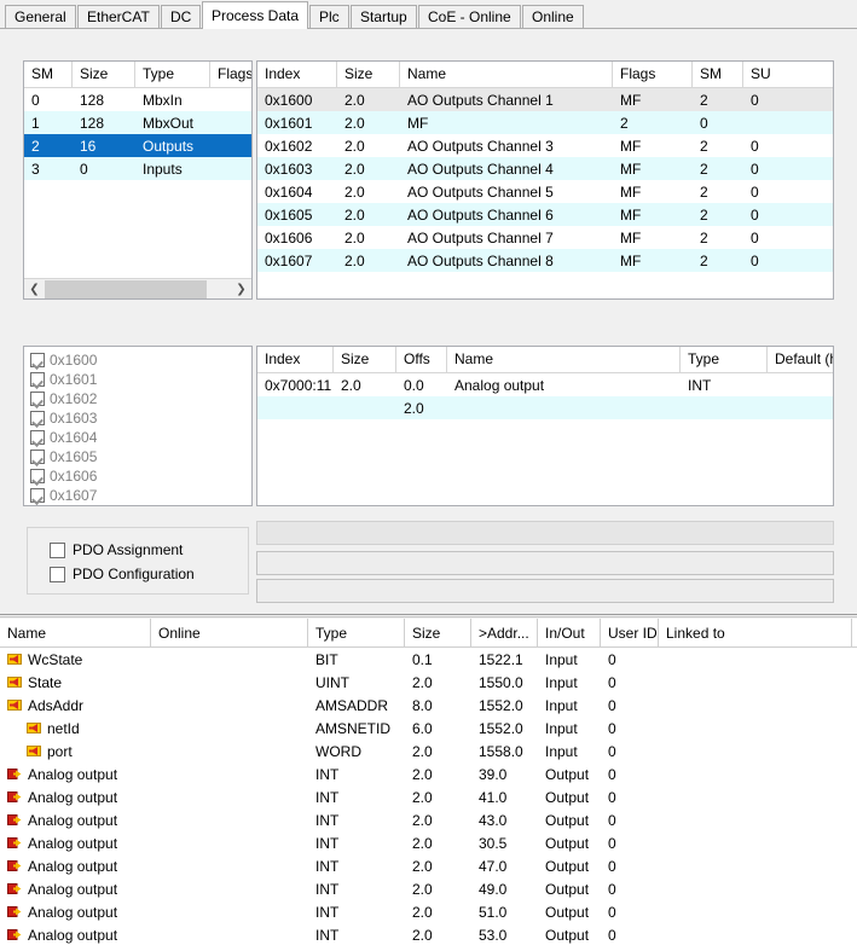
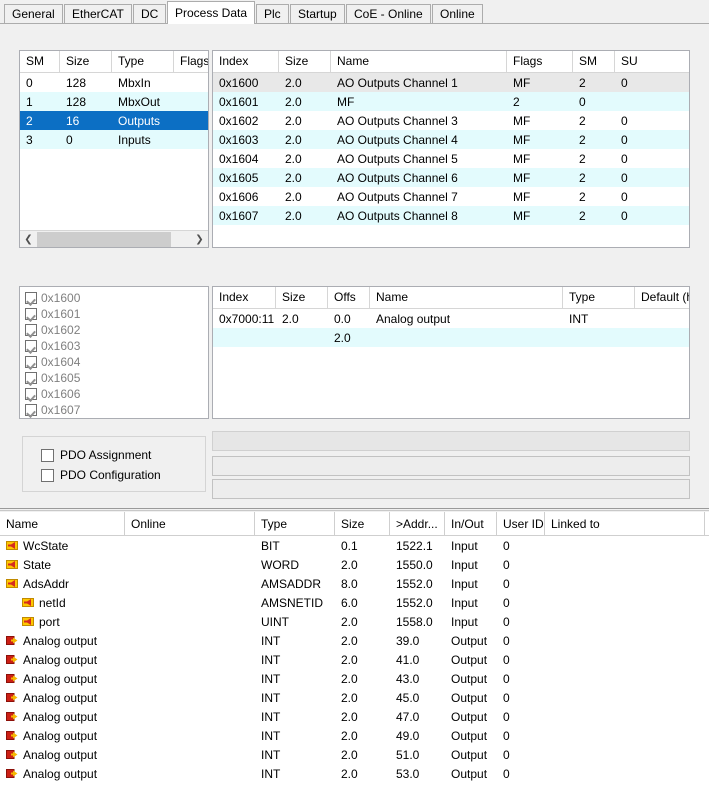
  General
  EtherCAT
  DC
  Process Data
  Plc
  Startup
  CoE - Online
  Online
  SM
  Size
  Type
  Flags
  0
  128
  MbxIn
  1
  128
  MbxOut
  2
  16
  Outputs
  3
  0
  Inputs
  ❮
  ❯
  Index
  Size
  Name
  Flags
  SM
  SU
  0x1600
  2.0
  AO Outputs Channel 1
  MF
  2
  0
  0x1601
  2.0
  MF
  2
  0
  0x1602
  2.0
  AO Outputs Channel 3
  MF
  2
  0
  0x1603
  2.0
  AO Outputs Channel 4
  MF
  2
  0
  0x1604
  2.0
  AO Outputs Channel 5
  MF
  2
  0
  0x1605
  2.0
  AO Outputs Channel 6
  MF
  2
  0
  0x1606
  2.0
  AO Outputs Channel 7
  MF
  2
  0
  0x1607
  2.0
  AO Outputs Channel 8
  MF
  2
  0
  0x1600
  0x1601
  0x1602
  0x1603
  0x1604
  0x1605
  0x1606
  0x1607
  PDO Assignment
  PDO Configuration
  Index
  Size
  Offs
  Name
  Type
  0x7000:11
  2.0
  0.0
  Analog output
  INT
  2.0
  Name
  Online
  Type
  Size
  >Addr...
  In/Out
  User ID
  Linked to
  WcState
  BIT
  0.1
  1522.1
  Input
  0
  State
- UINT
+ WORD
  2.0
  1550.0
  Input
  0
  AdsAddr
  AMSADDR
  8.0
  1552.0
  Input
  0
  netId
  AMSNETID
  6.0
  1552.0
  Input
  0
  port
- WORD
+ UINT
  2.0
  1558.0
  Input
  0
  Analog output
  INT
  2.0
  39.0
  Output
  0
  Analog output
  INT
  2.0
  41.0
  Output
  0
  Analog output
  INT
  2.0
  43.0
  Output
  0
  Analog output
  INT
  2.0
- 30.5
+ 45.0
  Output
  0
  Analog output
  INT
  2.0
  47.0
  Output
  0
  Analog output
  INT
  2.0
  49.0
  Output
  0
  Analog output
  INT
  2.0
  51.0
  Output
  0
  Analog output
  INT
  2.0
  53.0
  Output
  0
